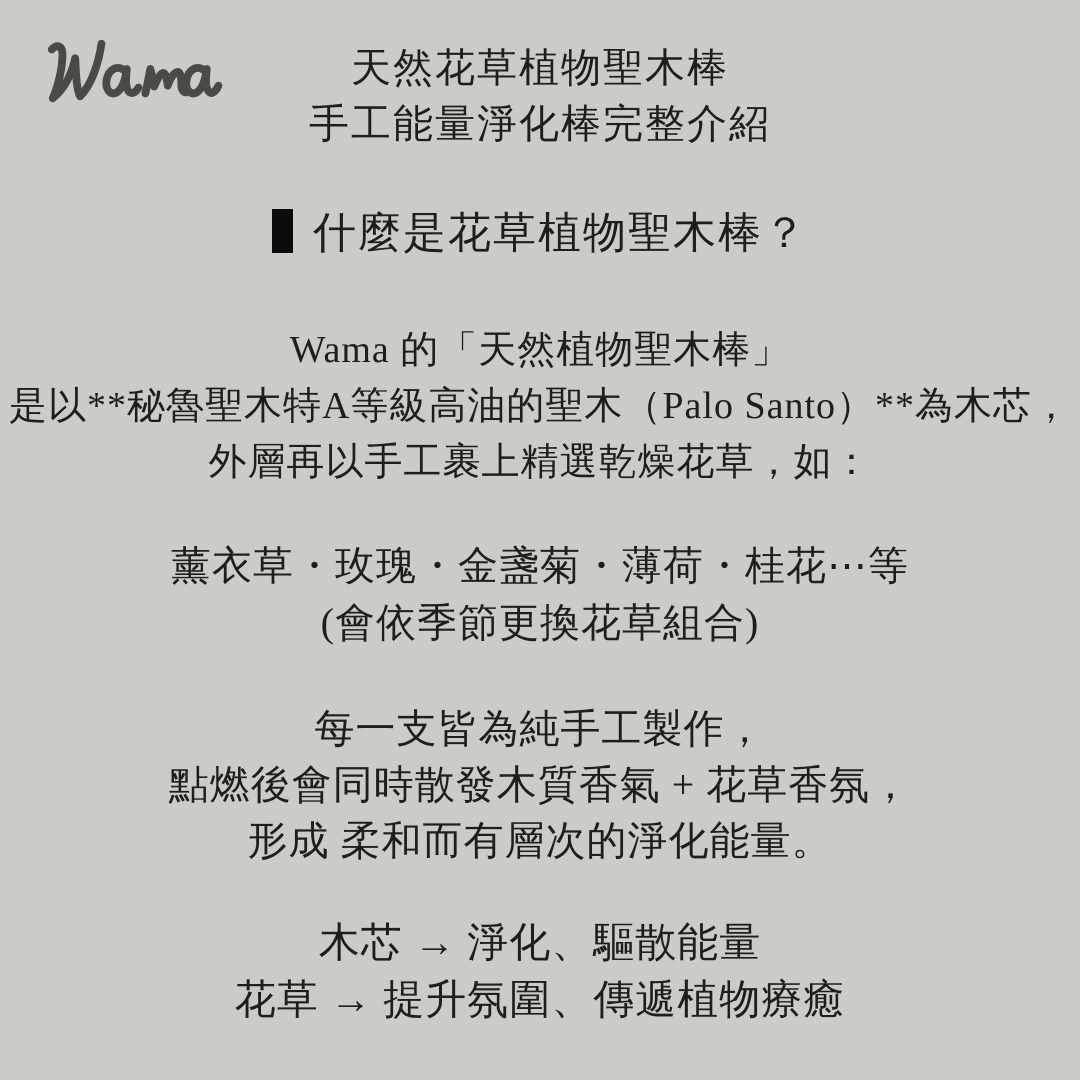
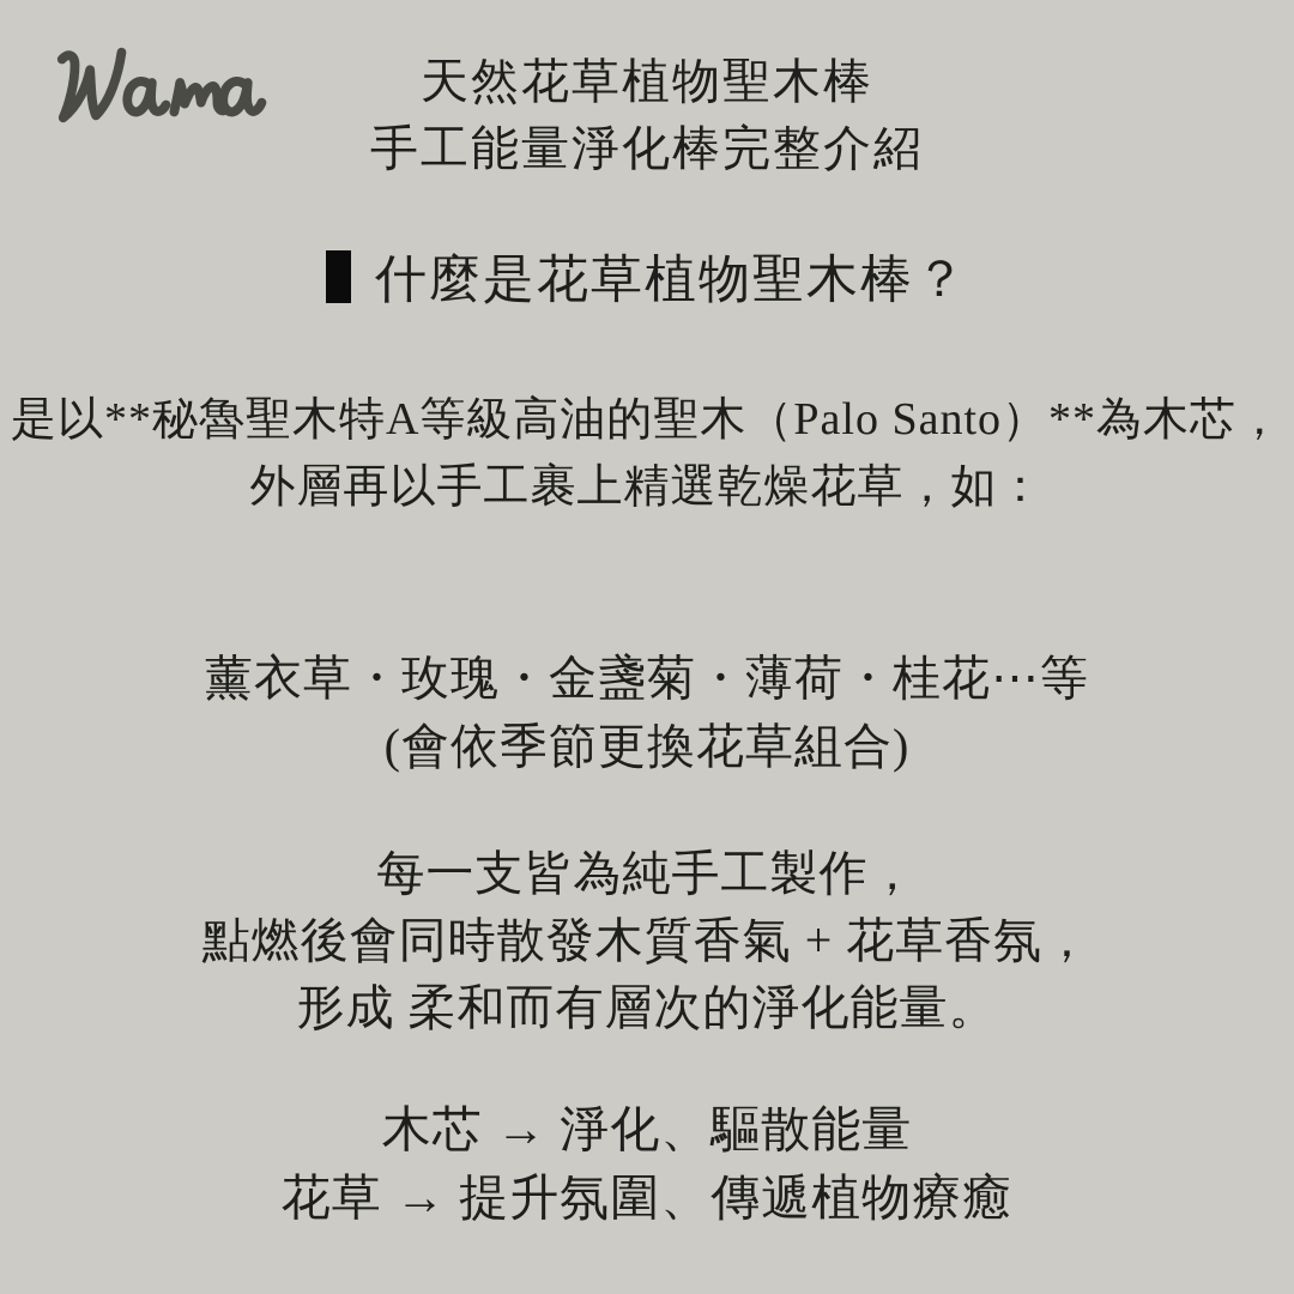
  天然花草植物聖木棒
  手工能量淨化棒完整介紹
  什麼是花草植物聖木棒？
- Wama 的「天然植物聖木棒」
  是以**秘魯聖木特A等級高油的聖木（Palo Santo）**為木芯，
  外層再以手工裹上精選乾燥花草，如：
  薰衣草・玫瑰・金盞菊・薄荷・桂花⋯等
  (會依季節更換花草組合)
  每一支皆為純手工製作，
  點燃後會同時散發木質香氣 + 花草香氛，
  形成 柔和而有層次的淨化能量。
  木芯 → 淨化、驅散能量
  花草 → 提升氛圍、傳遞植物療癒
